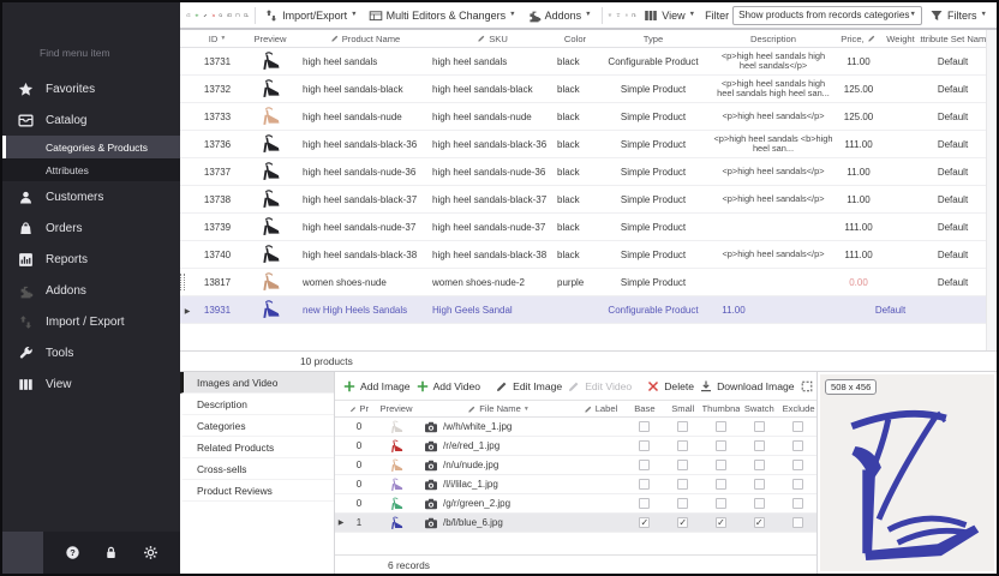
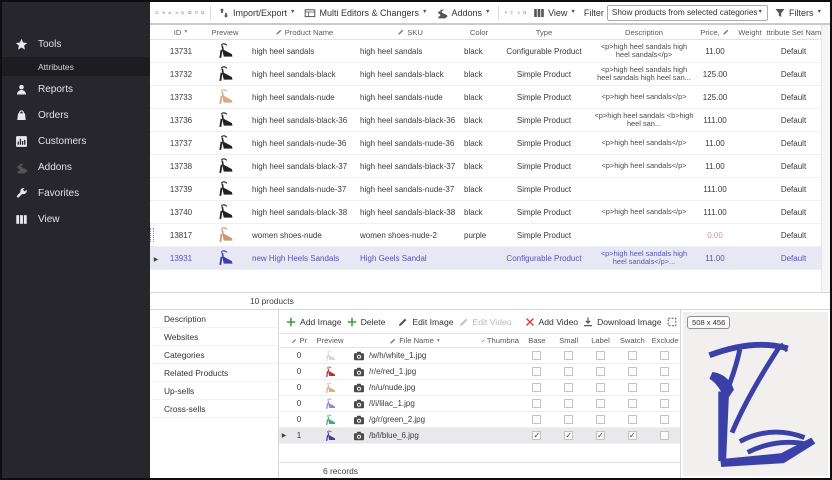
- Find menu item
- Favorites
+ Tools
- Catalog
- Categories & Products
  Attributes
- Customers
+ Reports
  Orders
- Reports
+ Customers
  Addons
- Import / Export
- Tools
+ Favorites
  View
- ?
  Import/Export
  Multi Editors & Changers
  Addons
  View
  Filter
- Show products from records categories
+ Show products from selected categories
  Filters
  ID
  Preview
  Product Name
  SKU
  Color
  Type
  Description
  Price,
  Weight
  ttribute Set Nam
  13731
  high heel sandals
  high heel sandals
  black
  Configurable Product
  <p>high heel sandals high heel sandals</p>
  11.00
  Default
  13732
  high heel sandals-black
  high heel sandals-black
  black
  Simple Product
  <p>high heel sandals high heel sandals high heel san...
  125.00
  Default
  13733
  high heel sandals-nude
  high heel sandals-nude
  black
  Simple Product
  <p>high heel sandals</p>
  125.00
  Default
  13736
  high heel sandals-black-36
  high heel sandals-black-36
  black
  Simple Product
  <p>high heel sandals <b>high heel san...
  111.00
  Default
  13737
  high heel sandals-nude-36
  high heel sandals-nude-36
  black
  Simple Product
  <p>high heel sandals</p>
  11.00
  Default
  13738
  high heel sandals-black-37
  high heel sandals-black-37
  black
  Simple Product
  <p>high heel sandals</p>
  11.00
  Default
  13739
  high heel sandals-nude-37
  high heel sandals-nude-37
  black
  Simple Product
  111.00
  Default
  13740
  high heel sandals-black-38
  high heel sandals-black-38
  black
  Simple Product
  <p>high heel sandals</p>
  111.00
  Default
  13817
  women shoes-nude
  women shoes-nude-2
  purple
  Simple Product
  0.00
  Default
  13931
  new High Heels Sandals
  High Geels Sandal
  Configurable Product
+ <p>high heel sandals high heel sandals</p>...
  11.00
  Default
  10 products
- Images and Video
  Description
+ Websites
  Categories
  Related Products
+ Up-sells
  Cross-sells
- Product Reviews
  Add Image
- Add Video
+ Delete
  Edit Image
  Edit Video
- Delete
+ Add Video
  Download Image
  Pr
  Preview
  File Name
- Label
+ Thumbna
  Base
  Small
- Thumbna
+ Label
  Swatch
  Exclude
  0
  /w/h/white_1.jpg
  0
  /r/e/red_1.jpg
  0
  /n/u/nude.jpg
  0
  /l/i/lilac_1.jpg
  0
  /g/r/green_2.jpg
  1
  /b/l/blue_6.jpg
  ✓
  ✓
  ✓
  ✓
  6 records
  508 x 456
